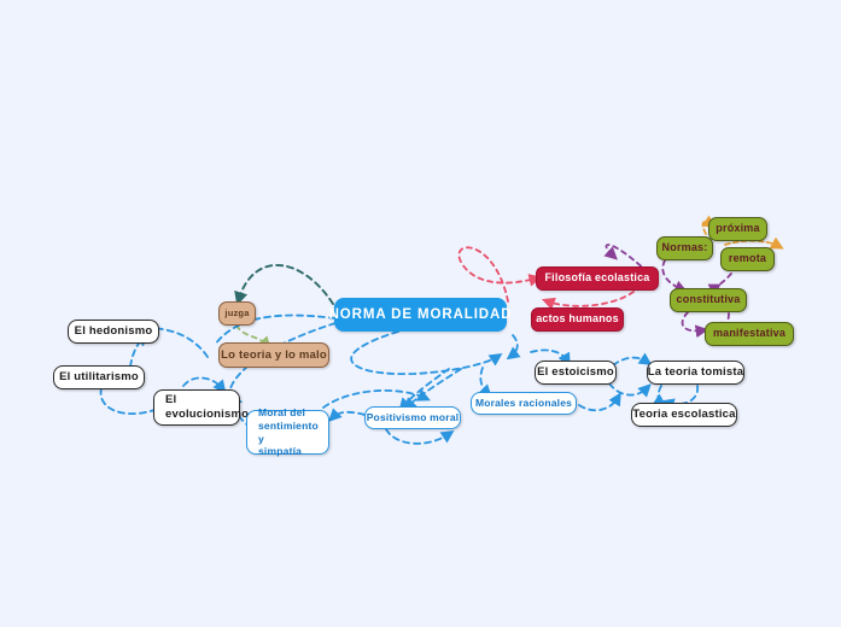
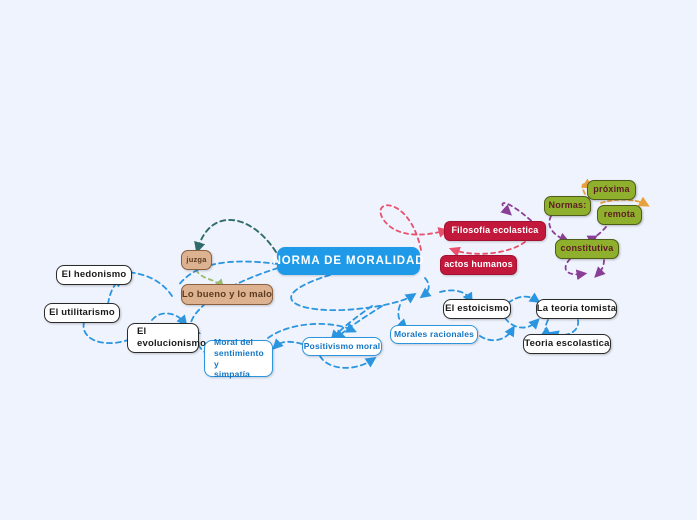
  NORMA DE MORALIDAD
  juzga
- Lo teoria y lo malo
+ Lo bueno y lo malo
  El hedonismo
  El utilitarismo
  El
  evolucionismo
  Moral del
  sentimiento y
  simpatía
  Positivismo moral
  Morales racionales
  El estoicismo
  La teoria tomista
  Teoria escolastica
  Filosofía ecolastica
  actos humanos
  Normas:
  próxima
  remota
  constitutiva
- manifestativa
